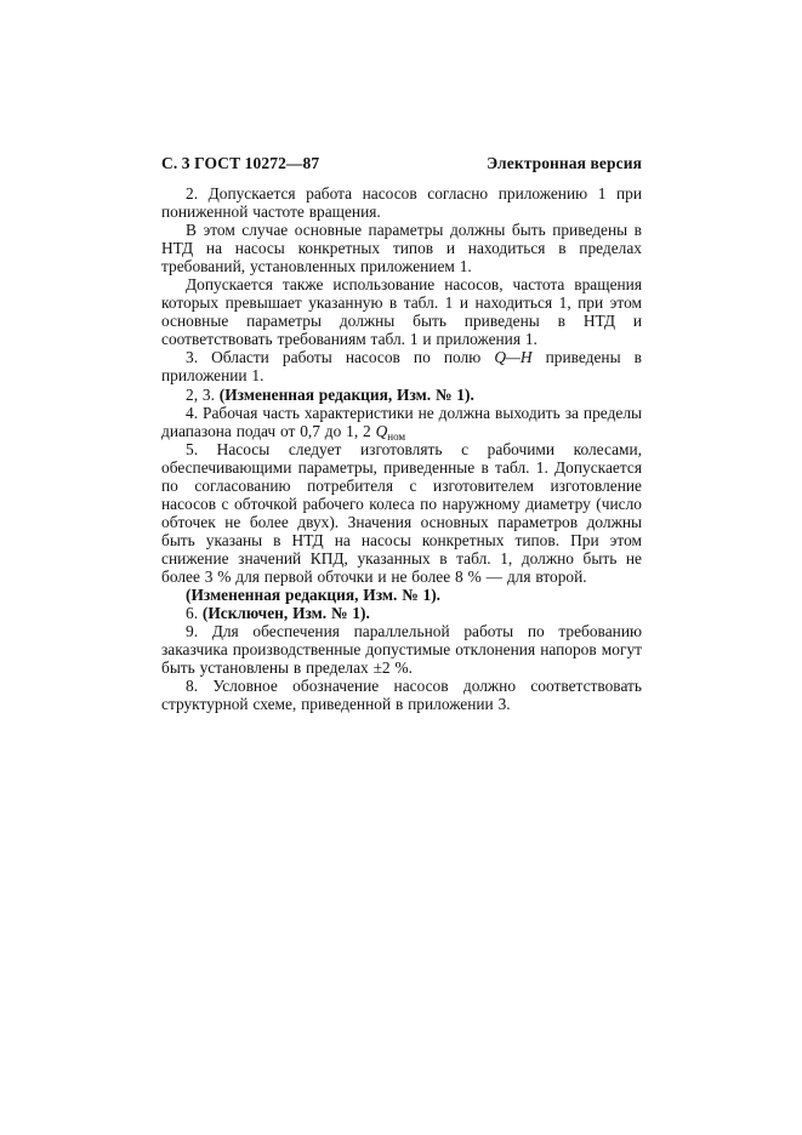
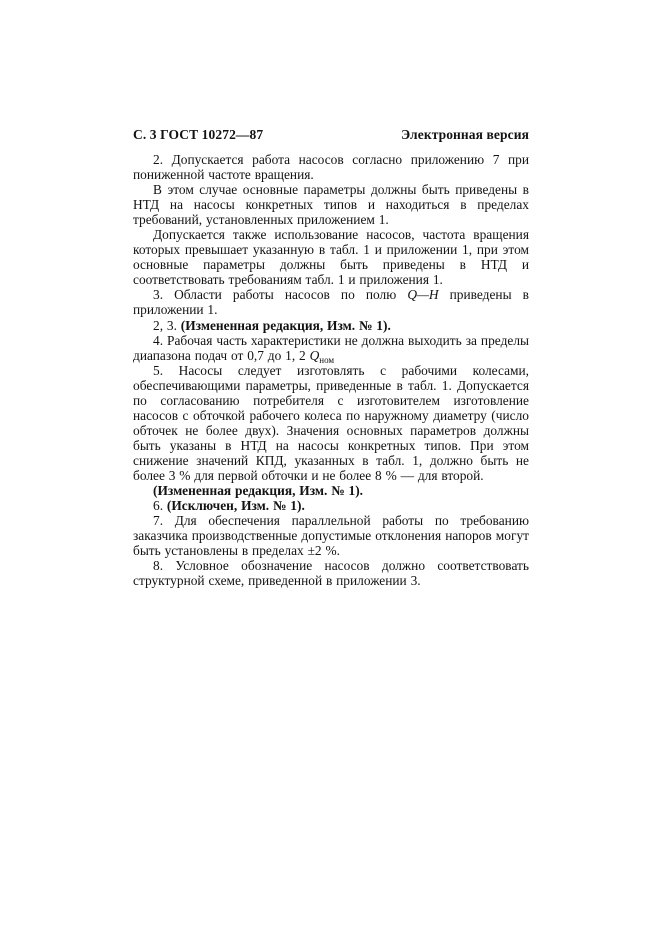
  С. 3 ГОСТ 10272—87
  Электронная версия
- 2. Допускается работа насосов согласно приложению 1 при пониженной частоте вращения.
+ 2. Допускается работа насосов согласно приложению 7 при пониженной частоте вращения.
  В этом случае основные параметры должны быть приведены в НТД на насосы конкретных типов и находиться в пределах требований, установленных приложением 1.
- Допускается также использование насосов, частота вращения которых превышает указанную в табл. 1 и находиться 1, при этом основные параметры должны быть приведены в НТД и соответствовать требованиям табл. 1 и приложения 1.
+ Допускается также использование насосов, частота вращения которых превышает указанную в табл. 1 и приложении 1, при этом основные параметры должны быть приведены в НТД и соответствовать требованиям табл. 1 и приложения 1.
  3. Области работы насосов по полю Q—H приведены в приложении 1.
  2, 3. (Измененная редакция, Изм. № 1).
  4. Рабочая часть характеристики не должна выходить за пределы диапазона подач от 0,7 до 1, 2 Qном
  5. Насосы следует изготовлять с рабочими колесами, обеспечивающими параметры, приведенные в табл. 1. Допускается по согласованию потребителя с изготовителем изготовление насосов с обточкой рабочего колеса по наружному диаметру (число обточек не более двух). Значения основных параметров должны быть указаны в НТД на насосы конкретных типов. При этом снижение значений КПД, указанных в табл. 1, должно быть не более 3 % для первой обточки и не более 8 % — для второй.
  (Измененная редакция, Изм. № 1).
  6. (Исключен, Изм. № 1).
- 9. Для обеспечения параллельной работы по требованию заказчика производственные допустимые отклонения напоров могут быть установлены в пределах ±2 %.
+ 7. Для обеспечения параллельной работы по требованию заказчика производственные допустимые отклонения напоров могут быть установлены в пределах ±2 %.
  8. Условное обозначение насосов должно соответствовать структурной схеме, приведенной в приложении 3.
